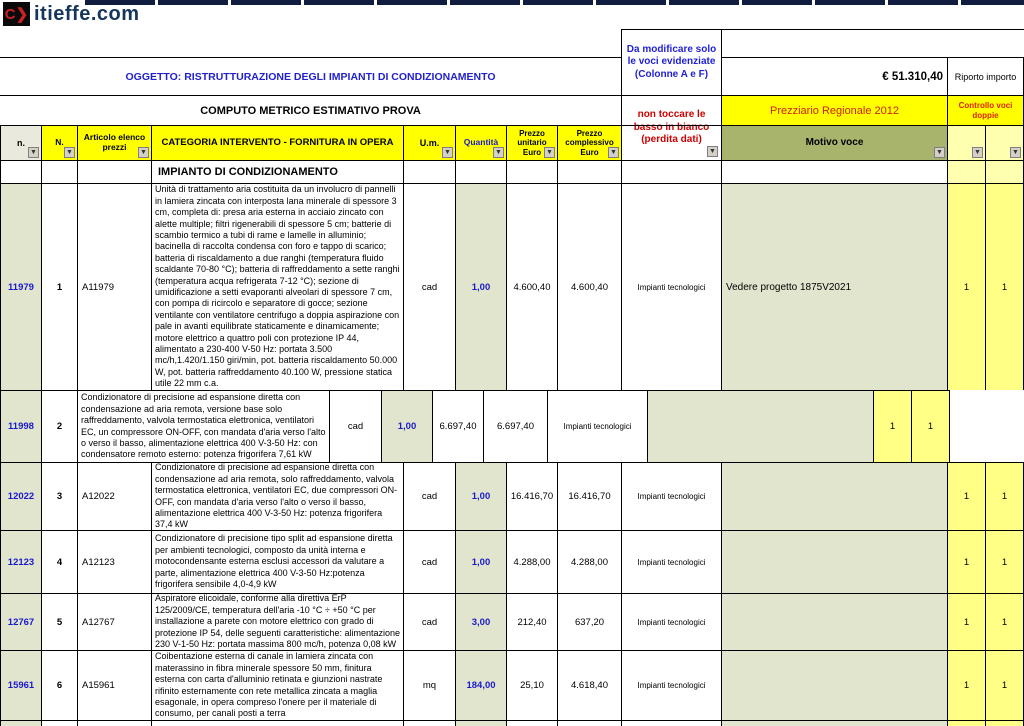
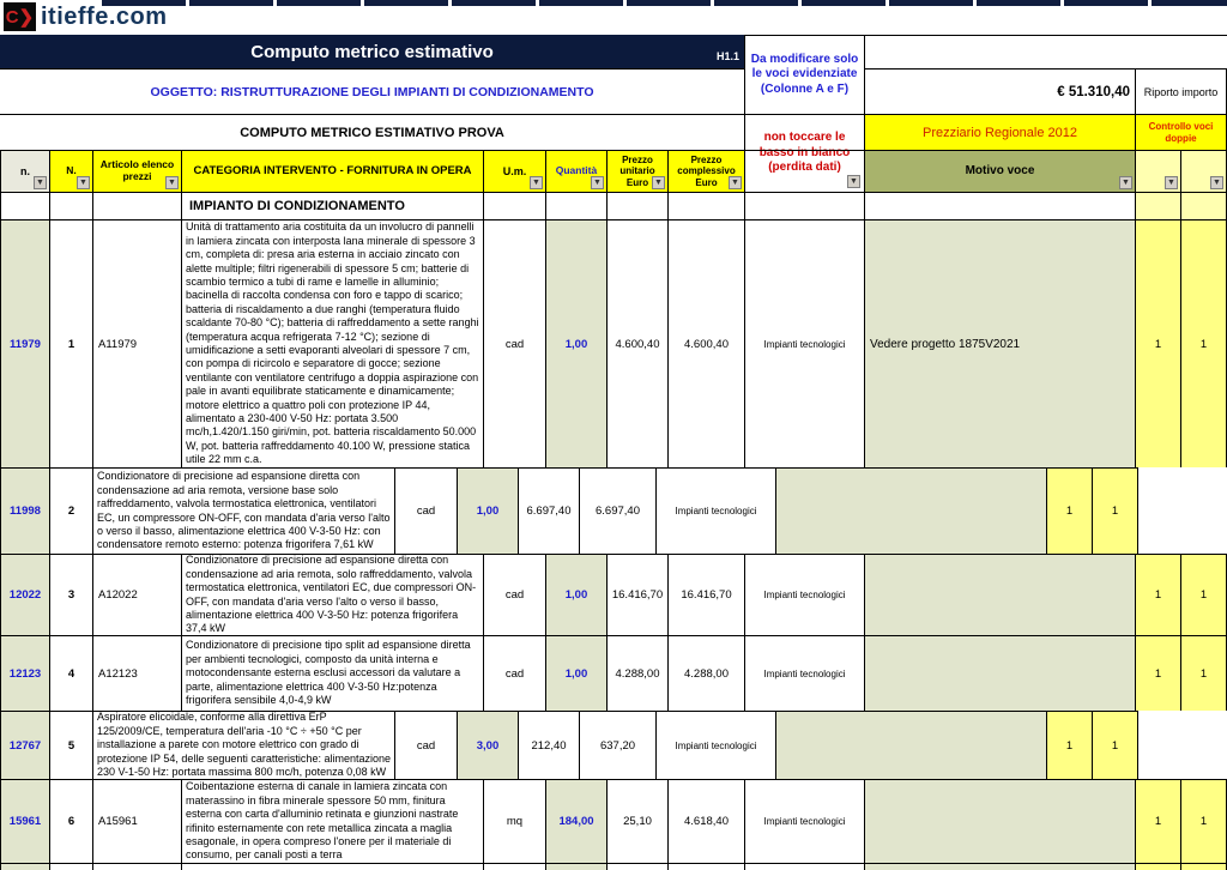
  C❯
  itieffe.com
+ Computo metrico estimativo
+ H1.1
  Da modificare solo le voci evidenziate (Colonne A e F)
  OGGETTO: RISTRUTTURAZIONE DEGLI IMPIANTI DI CONDIZIONAMENTO
  € 51.310,40
  Riporto importo
  COMPUTO METRICO ESTIMATIVO PROVA
  Prezziario Regionale 2012
  Controllo voci doppie
  non toccare le basso in bianco (perdita dati)
  n.
  N.
  Articolo elenco prezzi
  CATEGORIA INTERVENTO - FORNITURA IN OPERA
  U.m.
  Quantità
  Prezzo unitario Euro
  Prezzo complessivo Euro
  Motivo voce
  IMPIANTO DI CONDIZIONAMENTO
  11979
  1
  A11979
  Unità di trattamento aria costituita da un involucro di pannelli in lamiera zincata con interposta lana minerale di spessore 3 cm, completa di: presa aria esterna in acciaio zincato con alette multiple; filtri rigenerabili di spessore 5 cm; batterie di scambio termico a tubi di rame e lamelle in alluminio; bacinella di raccolta condensa con foro e tappo di scarico; batteria di riscaldamento a due ranghi (temperatura fluido scaldante 70-80 °C); batteria di raffreddamento a sette ranghi (temperatura acqua refrigerata 7-12 °C); sezione di umidificazione a setti evaporanti alveolari di spessore 7 cm, con pompa di ricircolo e separatore di gocce; sezione ventilante con ventilatore centrifugo a doppia aspirazione con pale in avanti equilibrate staticamente e dinamicamente; motore elettrico a quattro poli con protezione IP 44, alimentato a 230-400 V-50 Hz: portata 3.500 mc/h,1.420/1.150 giri/min, pot. batteria riscaldamento 50.000 W, pot. batteria raffreddamento 40.100 W, pressione statica utile 22 mm c.a.
  cad
  1,00
  4.600,40
  4.600,40
  Impianti tecnologici
  Vedere progetto 1875V2021
  1
  1
  11998
  2
  Condizionatore di precisione ad espansione diretta con condensazione ad aria remota, versione base solo raffreddamento, valvola termostatica elettronica, ventilatori EC, un compressore ON-OFF, con mandata d'aria verso l'alto o verso il basso, alimentazione elettrica 400 V-3-50 Hz: con condensatore remoto esterno: potenza frigorifera 7,61 kW
  cad
  1,00
  6.697,40
  6.697,40
  Impianti tecnologici
  1
  1
  12022
  3
  A12022
  Condizionatore di precisione ad espansione diretta con condensazione ad aria remota, solo raffreddamento, valvola termostatica elettronica, ventilatori EC, due compressori ON-OFF, con mandata d'aria verso l'alto o verso il basso, alimentazione elettrica 400 V-3-50 Hz: potenza frigorifera 37,4 kW
  cad
  1,00
  16.416,70
  16.416,70
  Impianti tecnologici
  1
  1
  12123
  4
  A12123
  Condizionatore di precisione tipo split ad espansione diretta per ambienti tecnologici, composto da unità interna e motocondensante esterna esclusi accessori da valutare a parte, alimentazione elettrica 400 V-3-50 Hz:potenza frigorifera sensibile 4,0-4,9 kW
  cad
  1,00
  4.288,00
  4.288,00
  Impianti tecnologici
  1
  1
  12767
  5
- A12767
  Aspiratore elicoidale, conforme alla direttiva ErP 125/2009/CE, temperatura dell'aria -10 °C ÷ +50 °C per installazione a parete con motore elettrico con grado di protezione IP 54, delle seguenti caratteristiche: alimentazione 230 V-1-50 Hz: portata massima 800 mc/h, potenza 0,08 kW
  cad
  3,00
  212,40
  637,20
  Impianti tecnologici
  1
  1
  15961
  6
  A15961
  Coibentazione esterna di canale in lamiera zincata con materassino in fibra minerale spessore 50 mm, finitura esterna con carta d'alluminio retinata e giunzioni nastrate rifinito esternamente con rete metallica zincata a maglia esagonale, in opera compreso l'onere per il materiale di consumo, per canali posti a terra
  mq
  184,00
  25,10
  4.618,40
  Impianti tecnologici
  1
  1
